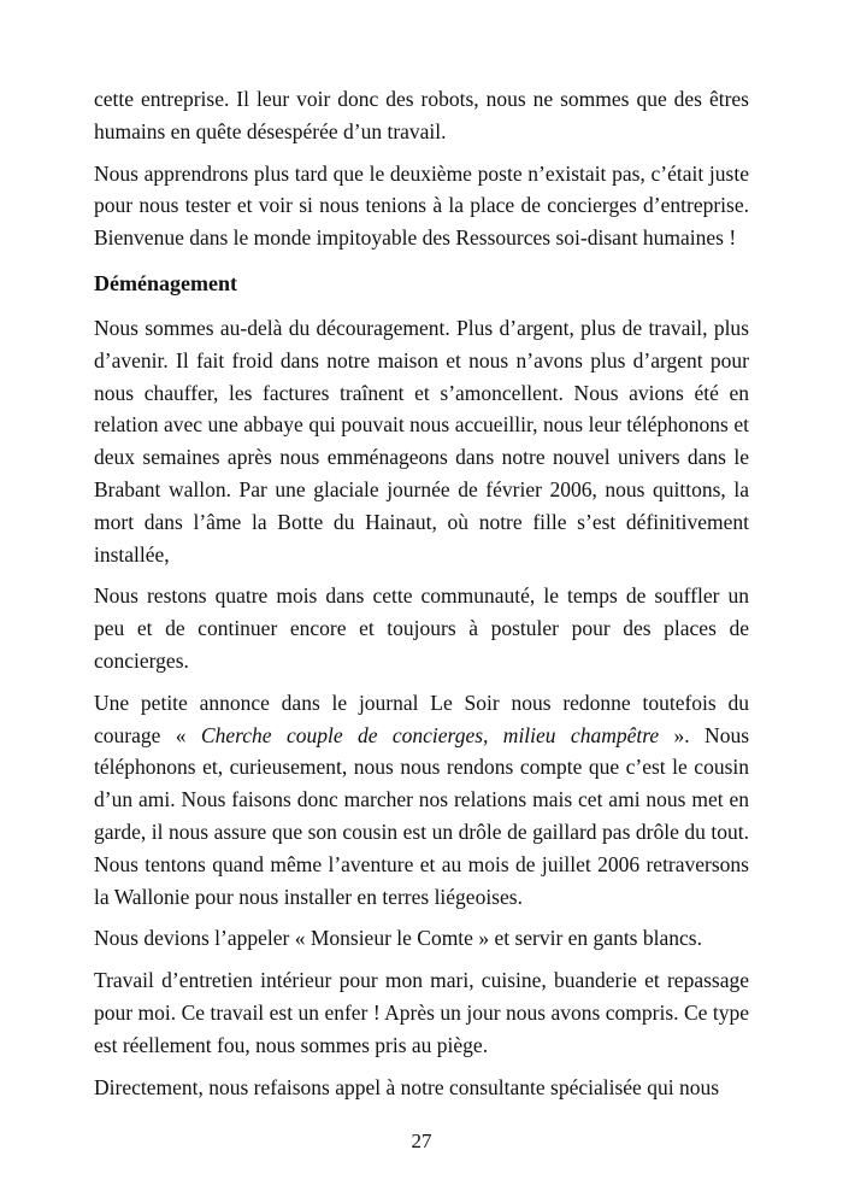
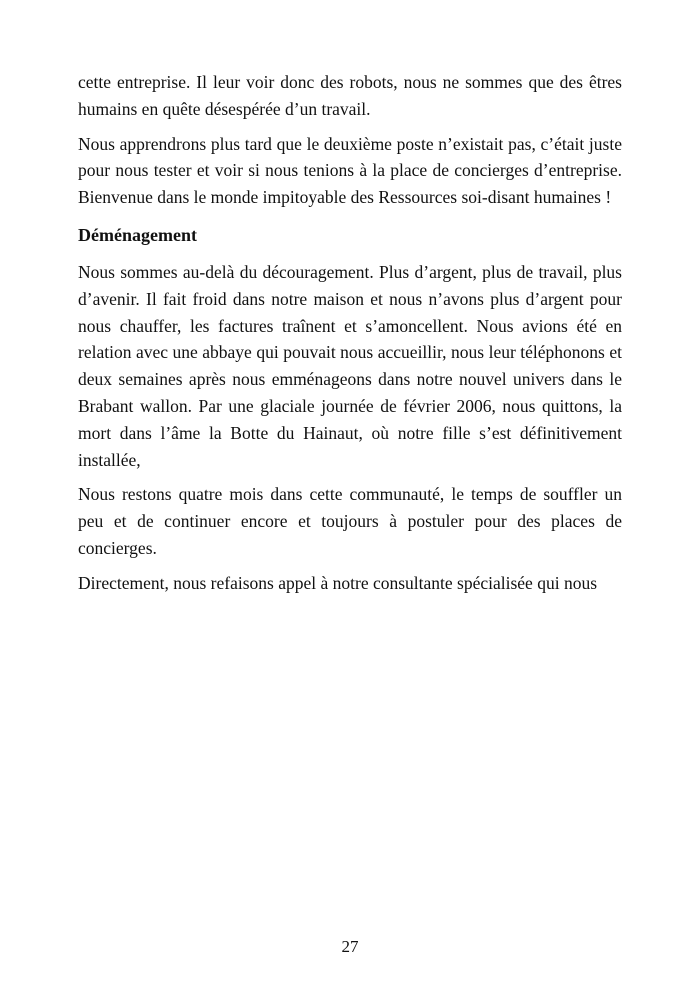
  cette entreprise. Il leur voir donc des robots, nous ne sommes que des êtres humains en quête désespérée d’un travail.
  Nous apprendrons plus tard que le deuxième poste n’existait pas, c’était juste pour nous tester et voir si nous tenions à la place de concierges d’entreprise. Bienvenue dans le monde impitoyable des Ressources soi-disant humaines !
  Déménagement
  Nous sommes au-delà du découragement. Plus d’argent, plus de travail, plus d’avenir. Il fait froid dans notre maison et nous n’avons plus d’argent pour nous chauffer, les factures traînent et s’amoncellent. Nous avions été en relation avec une abbaye qui pouvait nous accueillir, nous leur téléphonons et deux semaines après nous emménageons dans notre nouvel univers dans le Brabant wallon. Par une glaciale journée de février 2006, nous quittons, la mort dans l’âme la Botte du Hainaut, où notre fille s’est définitivement installée,
  Nous restons quatre mois dans cette communauté, le temps de souffler un peu et de continuer encore et toujours à postuler pour des places de concierges.
- Une petite annonce dans le journal Le Soir nous redonne toutefois du courage « Cherche couple de concierges, milieu champêtre ». Nous téléphonons et, curieusement, nous nous rendons compte que c’est le cousin d’un ami. Nous faisons donc marcher nos relations mais cet ami nous met en garde, il nous assure que son cousin est un drôle de gaillard pas drôle du tout. Nous tentons quand même l’aventure et au mois de juillet 2006 retraversons la Wallonie pour nous installer en terres liégeoises.
- Nous devions l’appeler « Monsieur le Comte » et servir en gants blancs.
- Travail d’entretien intérieur pour mon mari, cuisine, buanderie et repassage pour moi. Ce travail est un enfer ! Après un jour nous avons compris. Ce type est réellement fou, nous sommes pris au piège.
  Directement, nous refaisons appel à notre consultante spécialisée qui nous
  27
